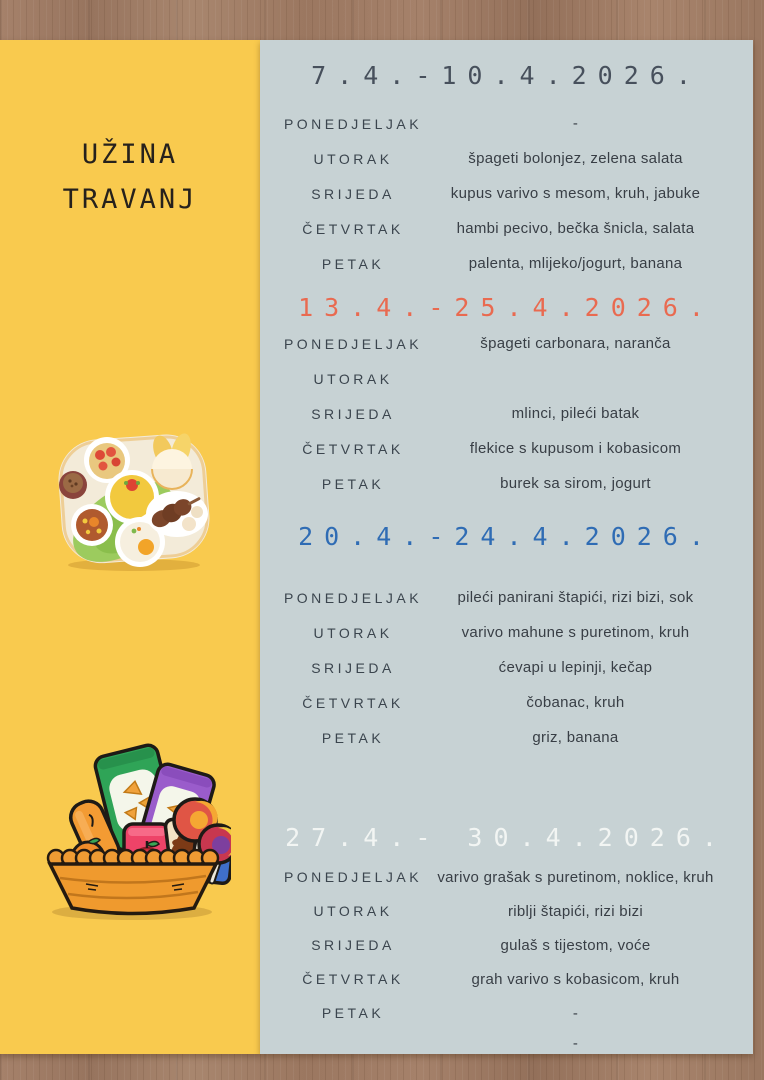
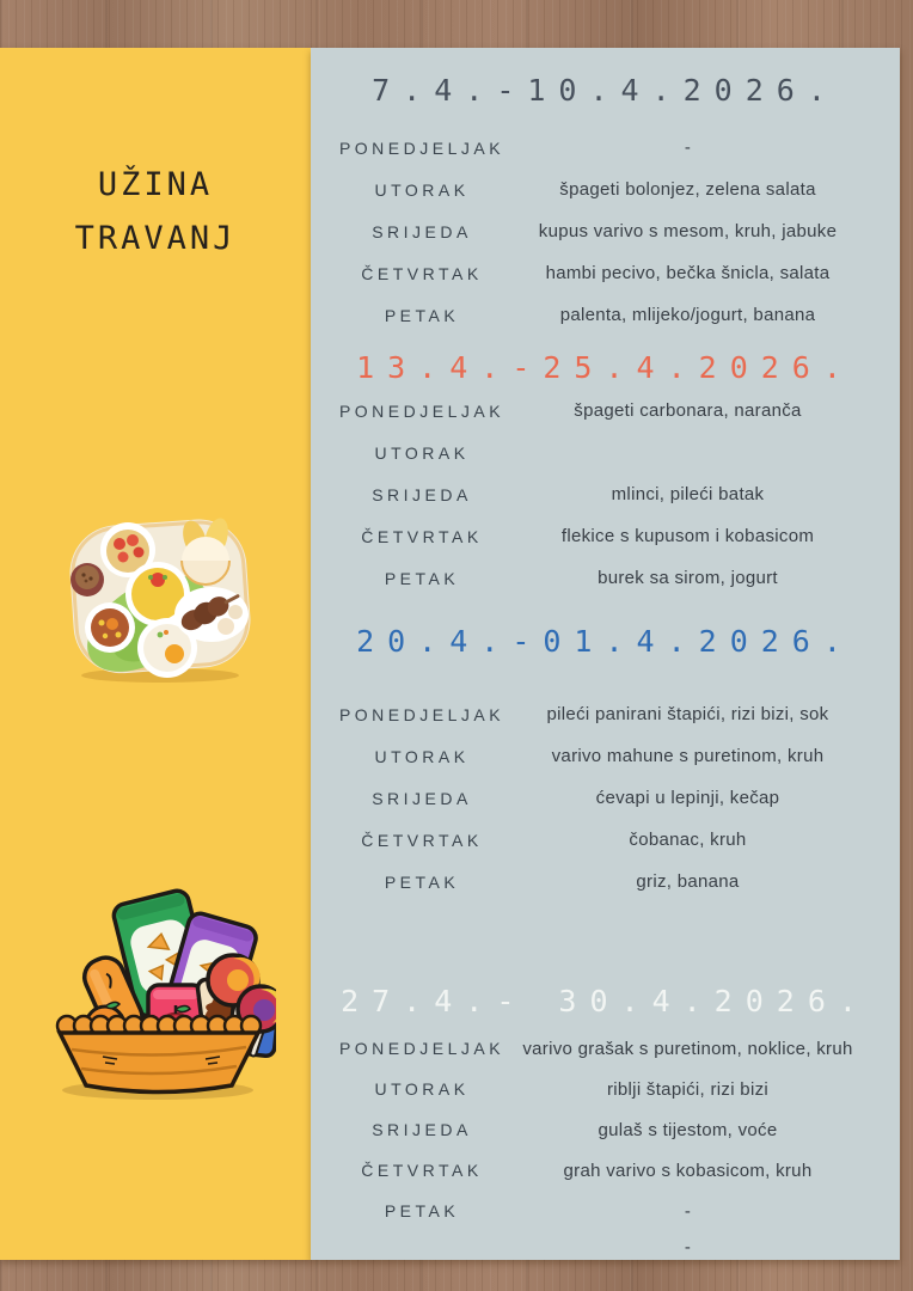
  UŽINA
  TRAVANJ
  7.4.-10.4.2026.
  PONEDJELJAK
  -
  UTORAK
  špageti bolonjez, zelena salata
  SRIJEDA
  kupus varivo s mesom, kruh, jabuke
  ČETVRTAK
  hambi pecivo, bečka šnicla, salata
  PETAK
  palenta, mlijeko/jogurt, banana
  13.4.-25.4.2026.
  PONEDJELJAK
  špageti carbonara, naranča
  UTORAK
  SRIJEDA
  mlinci, pileći batak
  ČETVRTAK
  flekice s kupusom i kobasicom
  PETAK
  burek sa sirom, jogurt
- 20.4.-24.4.2026.
+ 20.4.-01.4.2026.
  PONEDJELJAK
  pileći panirani štapići, rizi bizi, sok
  UTORAK
  varivo mahune s puretinom, kruh
  SRIJEDA
  ćevapi u lepinji, kečap
  ČETVRTAK
  čobanac, kruh
  PETAK
  griz, banana
  27.4.- 30.4.2026.
  PONEDJELJAK
  varivo grašak s puretinom, noklice, kruh
  UTORAK
  riblji štapići, rizi bizi
  SRIJEDA
  gulaš s tijestom, voće
  ČETVRTAK
  grah varivo s kobasicom, kruh
  PETAK
  -
  -
